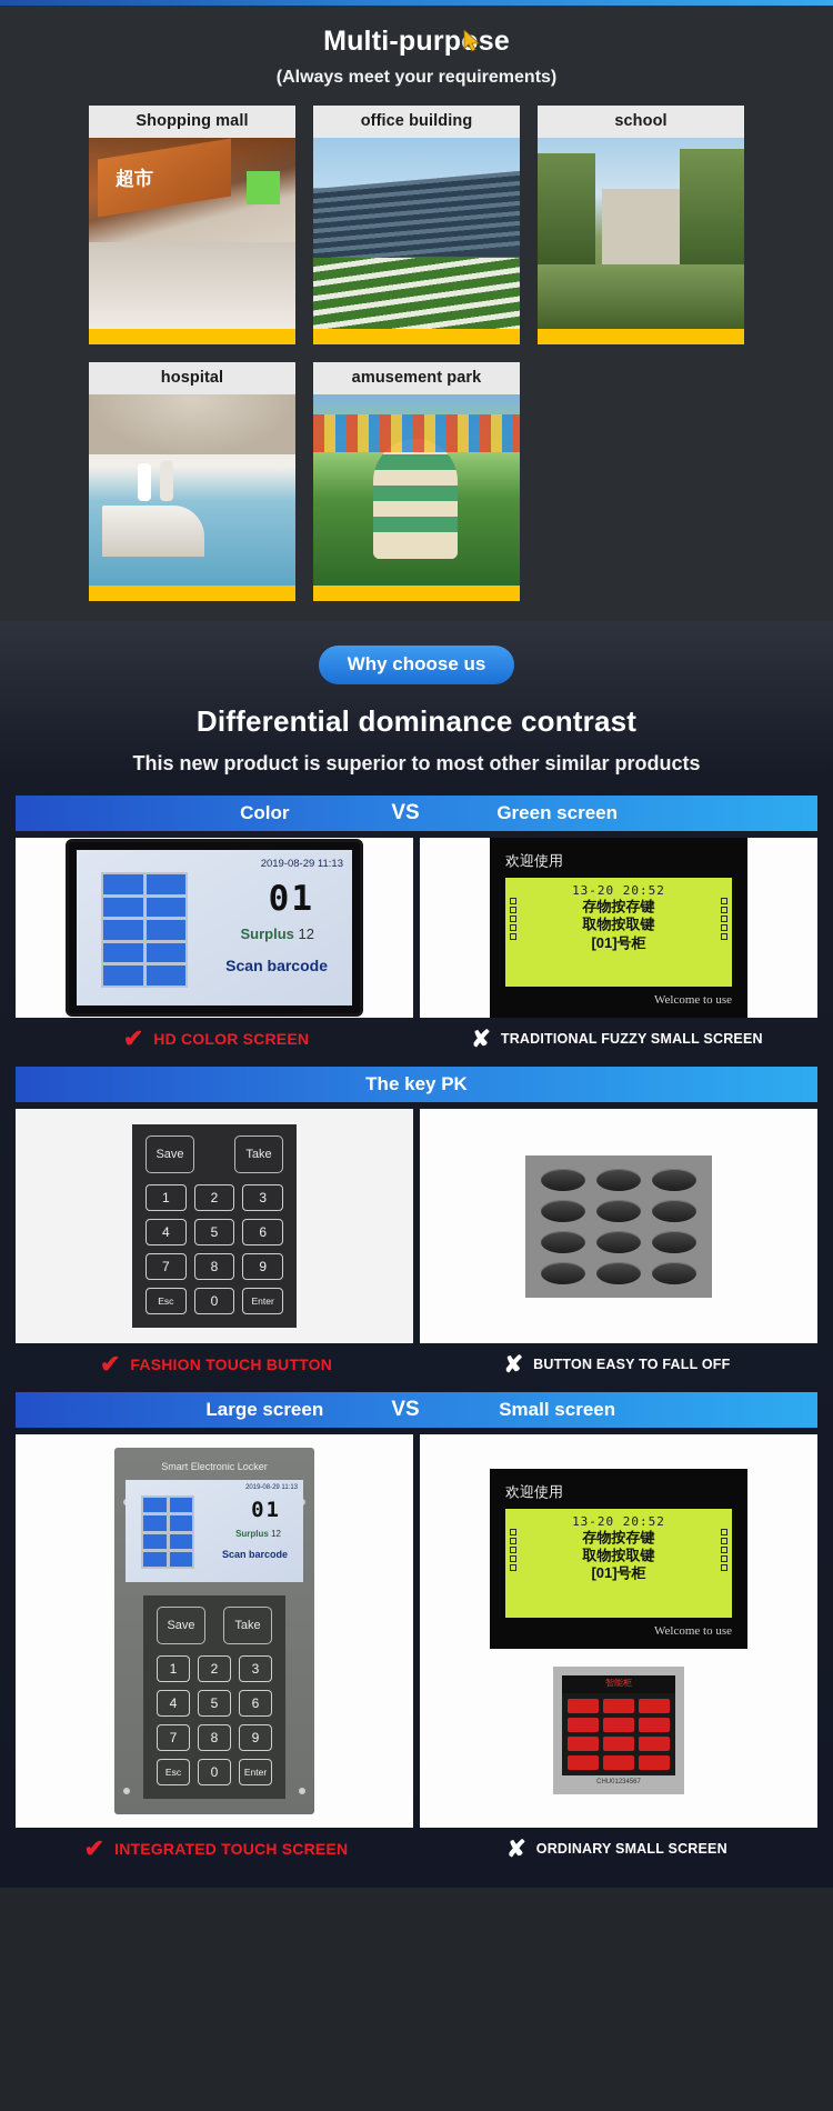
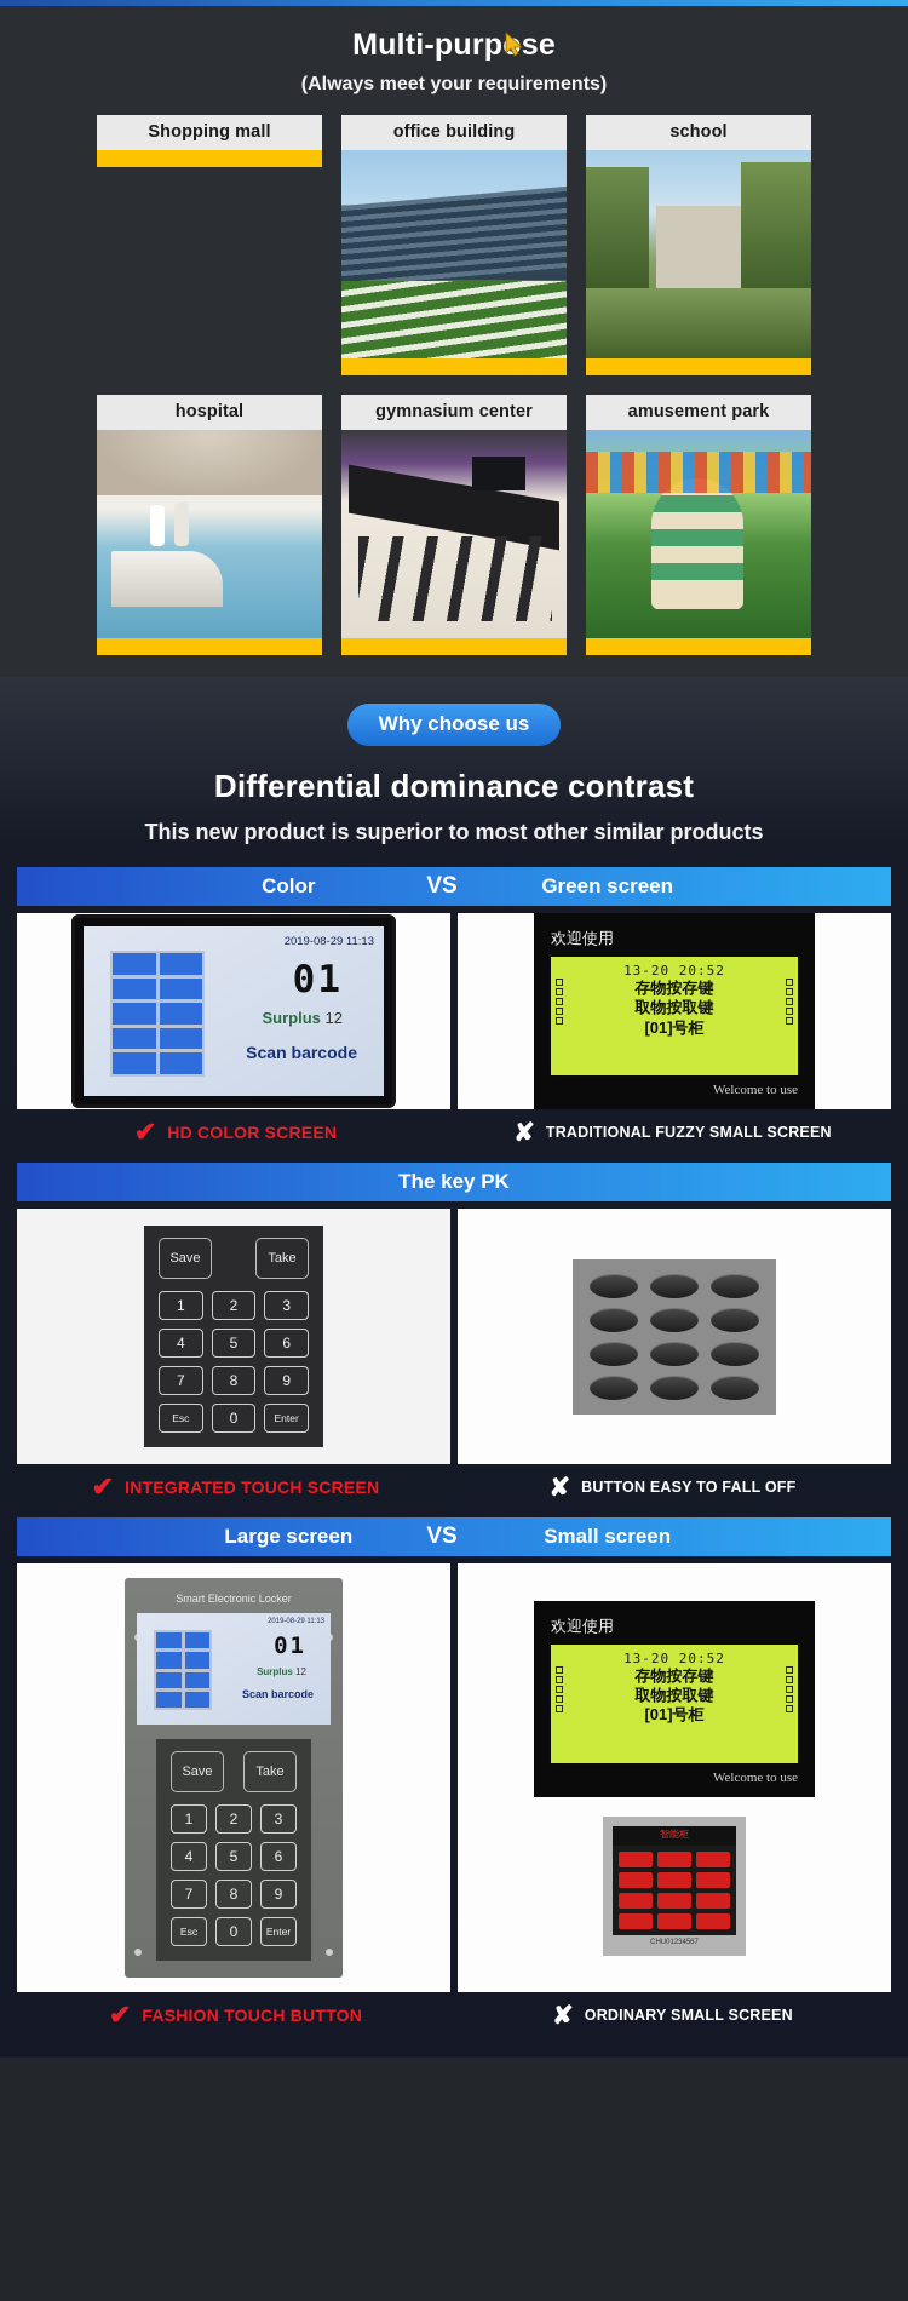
  Multi-purpse
  (Always meet your requirements)
  Shopping mall
- 超市
  office building
  school
  hospital
+ gymnasium center
  amusement park
  Why choose us
  Differential dominance contrast
  This new product is superior to most other similar products
  Color
  VS
  Green screen
  2019-08-29 11:13
  01
  Surplus 12
  Scan barcode
  欢迎使用
  13-20 20:52
  存物按存键
  取物按取键
  [01]号柜
  Welcome to use
  ✔
  HD COLOR SCREEN
  ✘
  TRADITIONAL FUZZY SMALL SCREEN
  The key PK
  Save
  Take
  1
  2
  3
  4
  5
  6
  7
  8
  9
  Esc
  0
  Enter
  ✔
- FASHION TOUCH BUTTON
+ INTEGRATED TOUCH SCREEN
  ✘
  BUTTON EASY TO FALL OFF
  Large screen
  VS
  Small screen
  Smart Electronic Locker
  01
  Surplus 12
  Scan barcode
  Save
  Take
  1
  2
  3
  4
  5
  6
  7
  8
  9
  Esc
  0
  Enter
  欢迎使用
  13-20 20:52
  存物按存键
  取物按取键
  [01]号柜
  Welcome to use
  智能柜
  ✔
- INTEGRATED TOUCH SCREEN
+ FASHION TOUCH BUTTON
  ✘
  ORDINARY SMALL SCREEN
